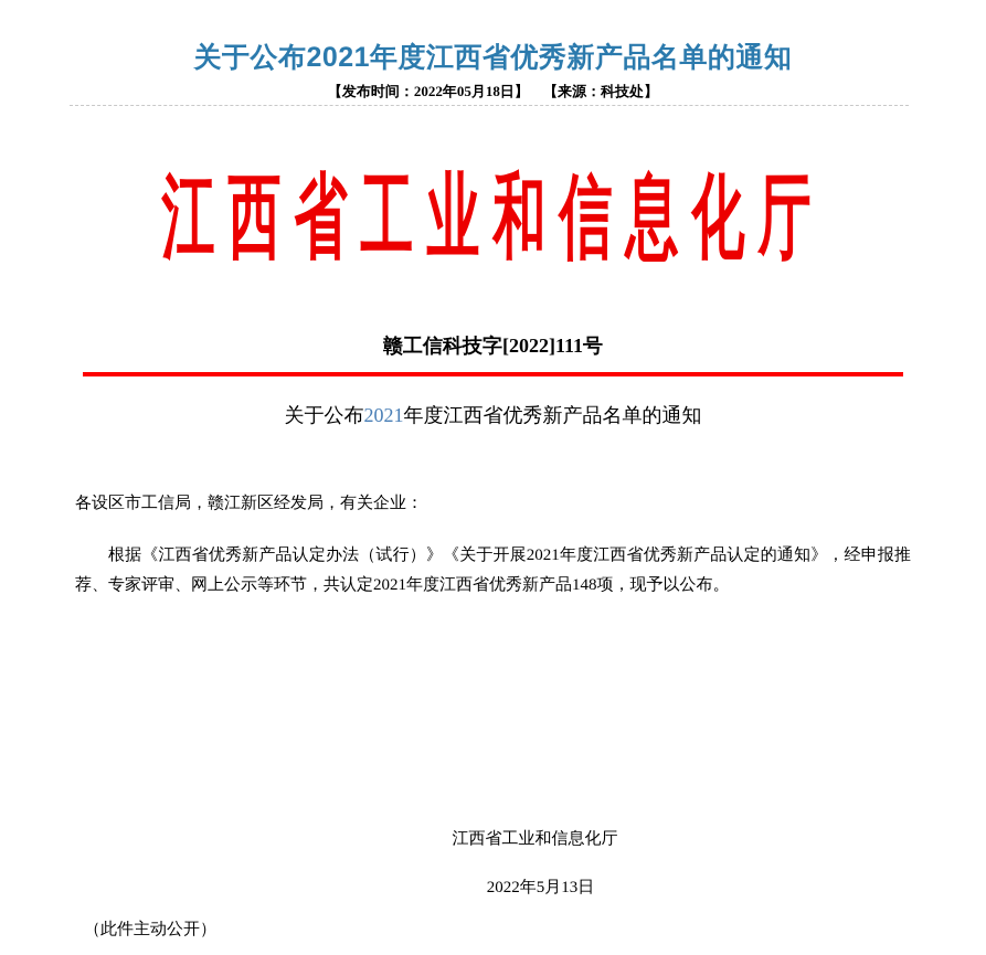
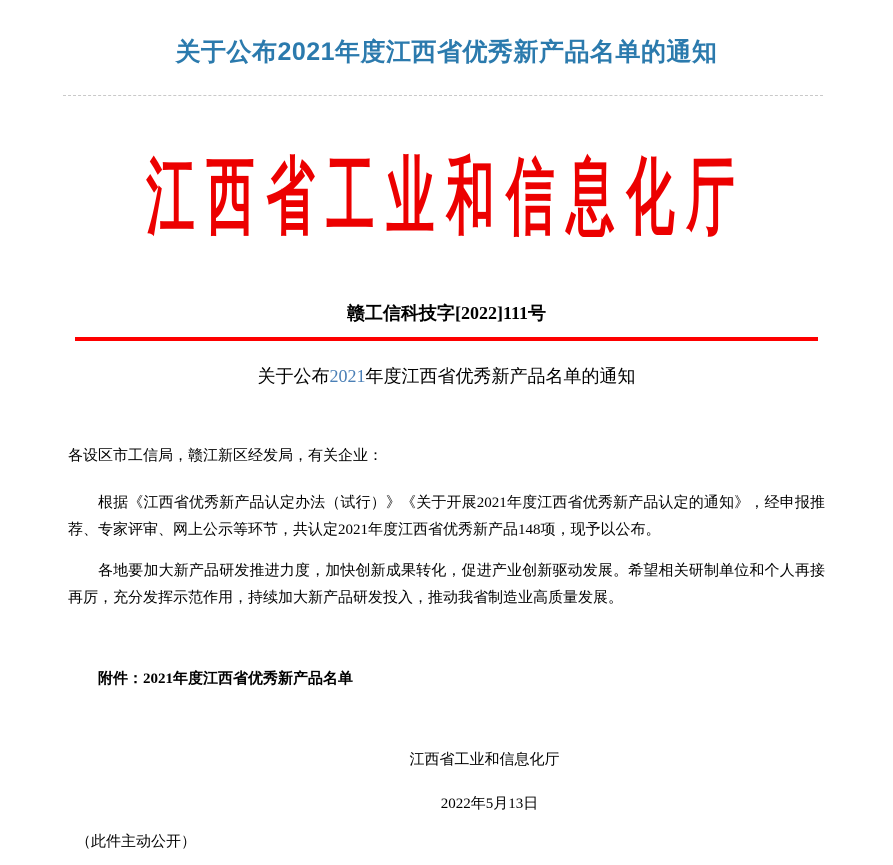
  关于公布2021年度江西省优秀新产品名单的通知
- 【发布时间：2022年05月18日】 【来源：科技处】
  江西省工业和信息化厅
  赣工信科技字[2022]111号
  关于公布2021年度江西省优秀新产品名单的通知
  各设区市工信局，赣江新区经发局，有关企业：
  根据《江西省优秀新产品认定办法（试行）》《关于开展2021年度江西省优秀新产品认定的通知》，经申报推荐、专家评审、网上公示等环节，共认定2021年度江西省优秀新产品148项，现予以公布。
+ 各地要加大新产品研发推进力度，加快创新成果转化，促进产业创新驱动发展。希望相关研制单位和个人再接再厉，充分发挥示范作用，持续加大新产品研发投入，推动我省制造业高质量发展。
+ 附件：2021年度江西省优秀新产品名单
  江西省工业和信息化厅
  2022年5月13日
  （此件主动公开）
